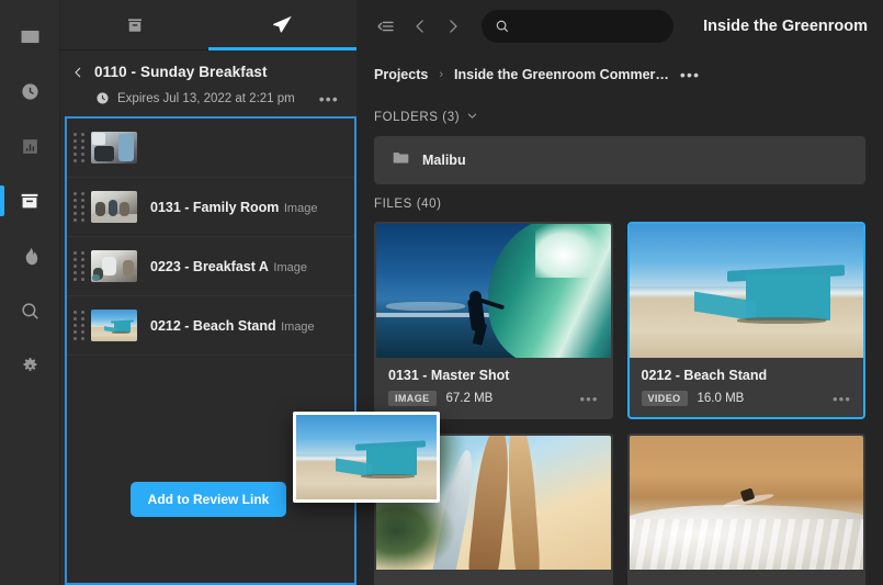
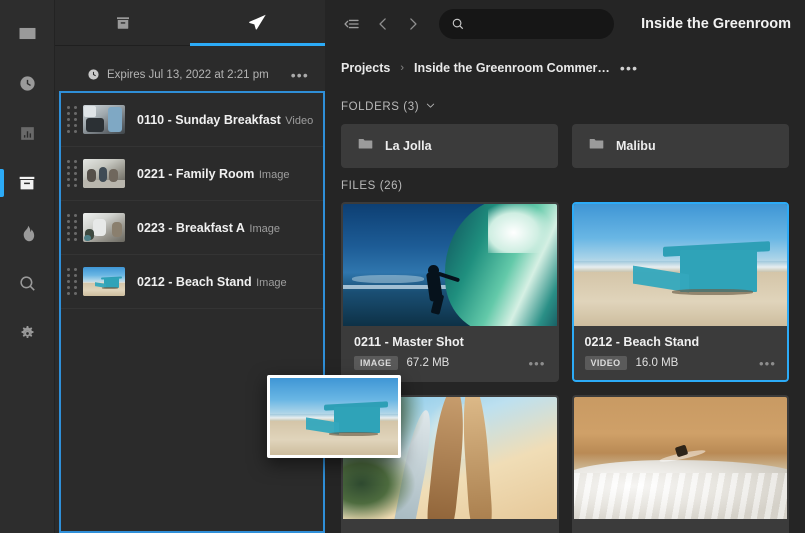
- 0110 - Sunday Breakfast
  Expires Jul 13, 2022 at 2:21 pm
  •••
+ 0110 - Sunday Breakfast Video
- 0131 - Family Room Image
+ 0221 - Family Room Image
  0223 - Breakfast A Image
  0212 - Beach Stand Image
- Add to Review Link
  Inside the Greenroom
  Projects
  ›
  Inside the Greenroom Commer…
  •••
  FOLDERS (3)
+ La Jolla
  Malibu
- FILES (40)
+ FILES (26)
- 0131 - Master Shot
+ 0211 - Master Shot
  IMAGE
  67.2 MB
  •••
  0212 - Beach Stand
  VIDEO
  16.0 MB
  •••
